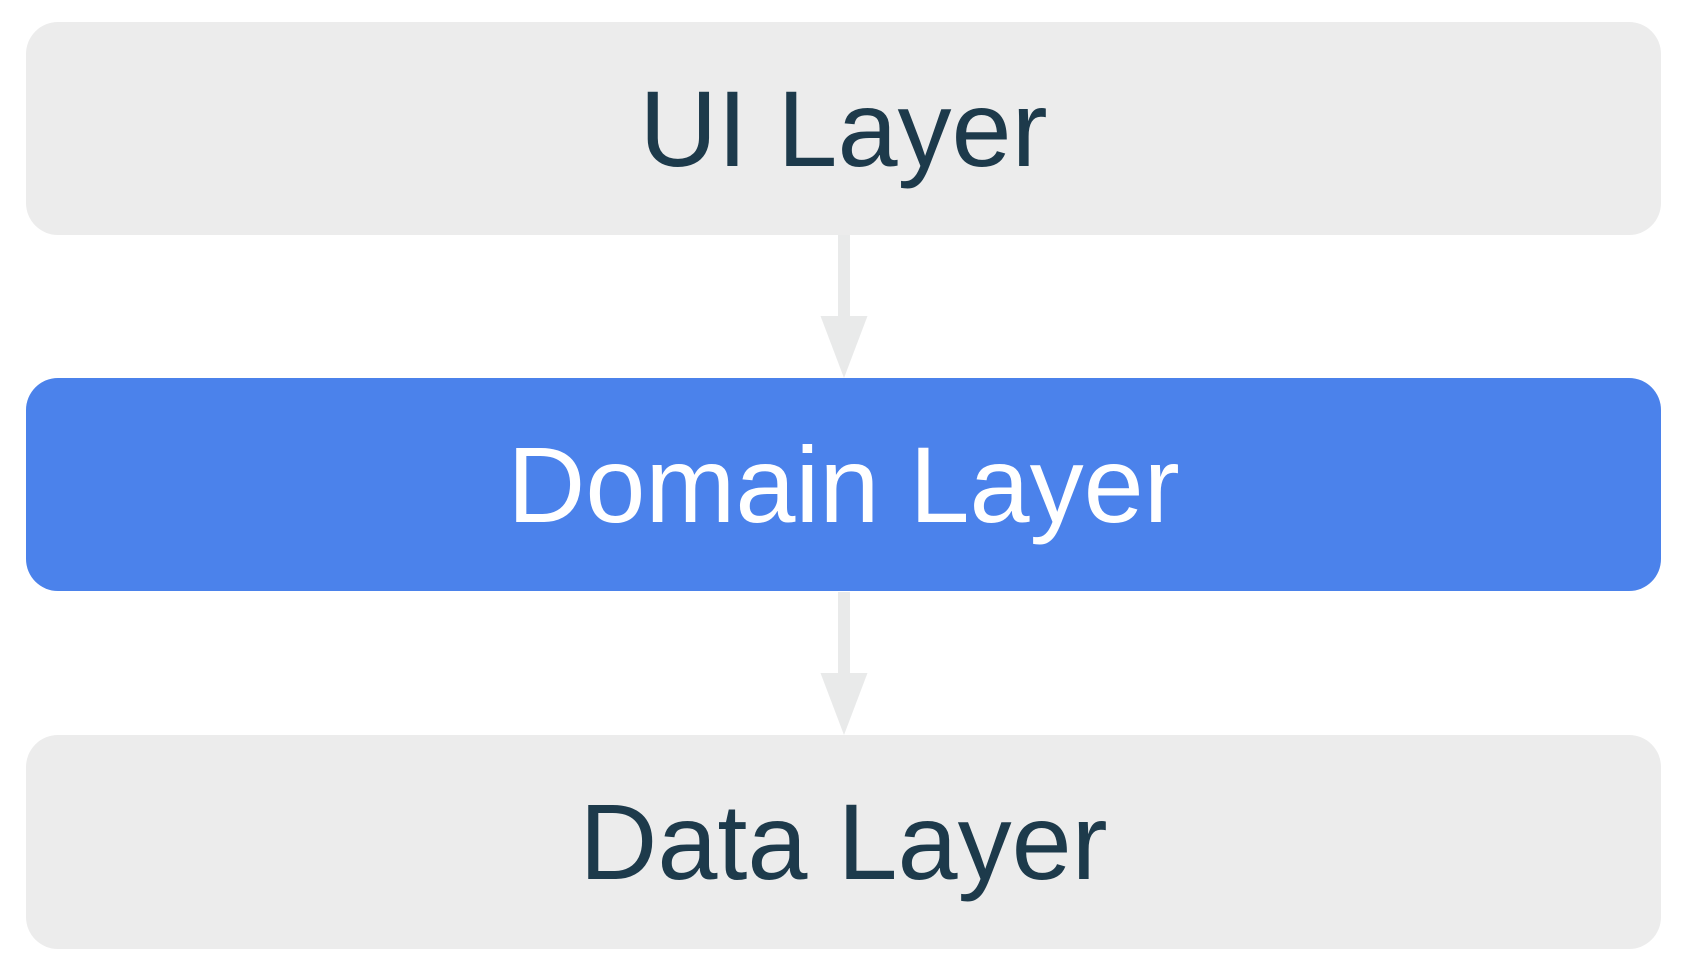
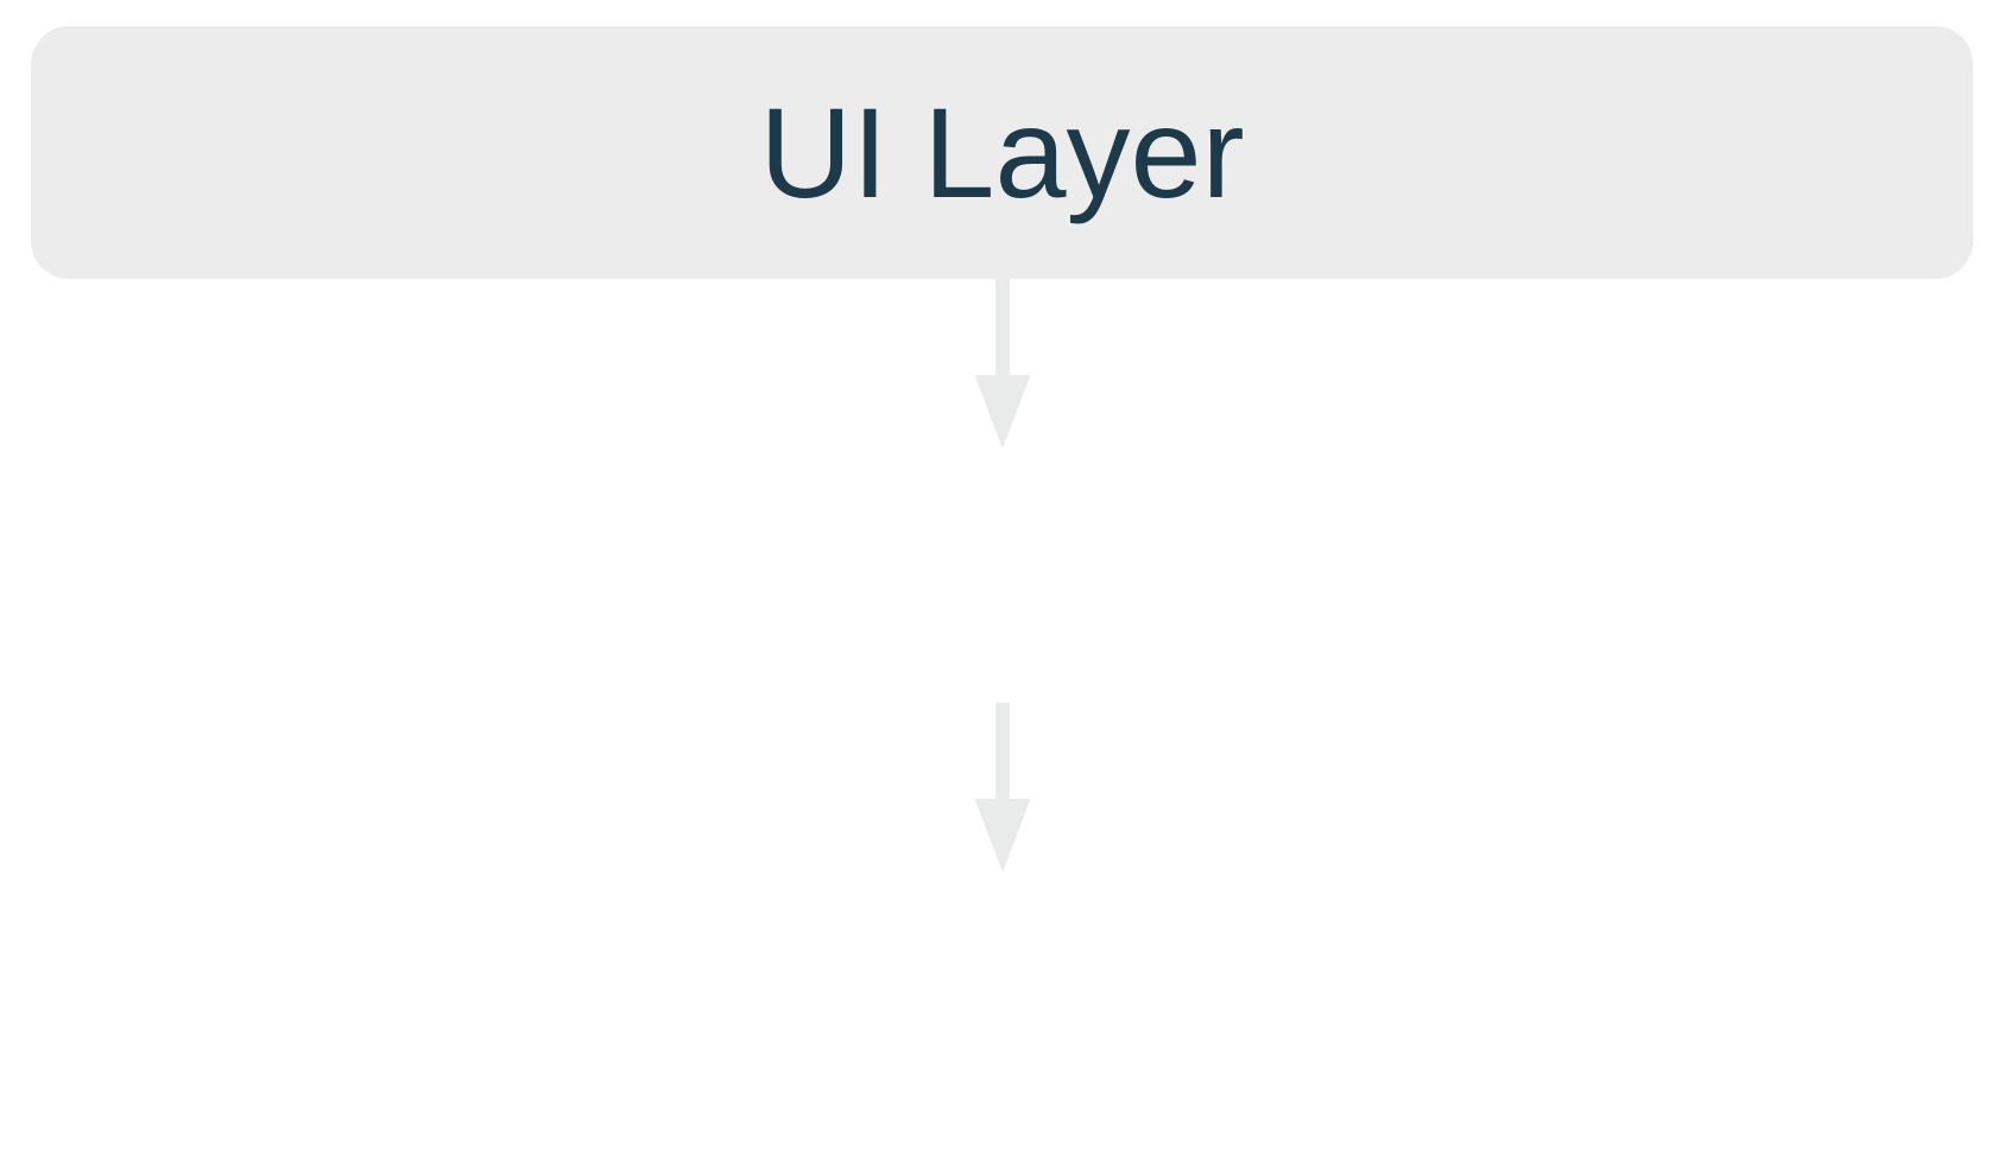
  UI Layer
- Domain Layer
- Data Layer
